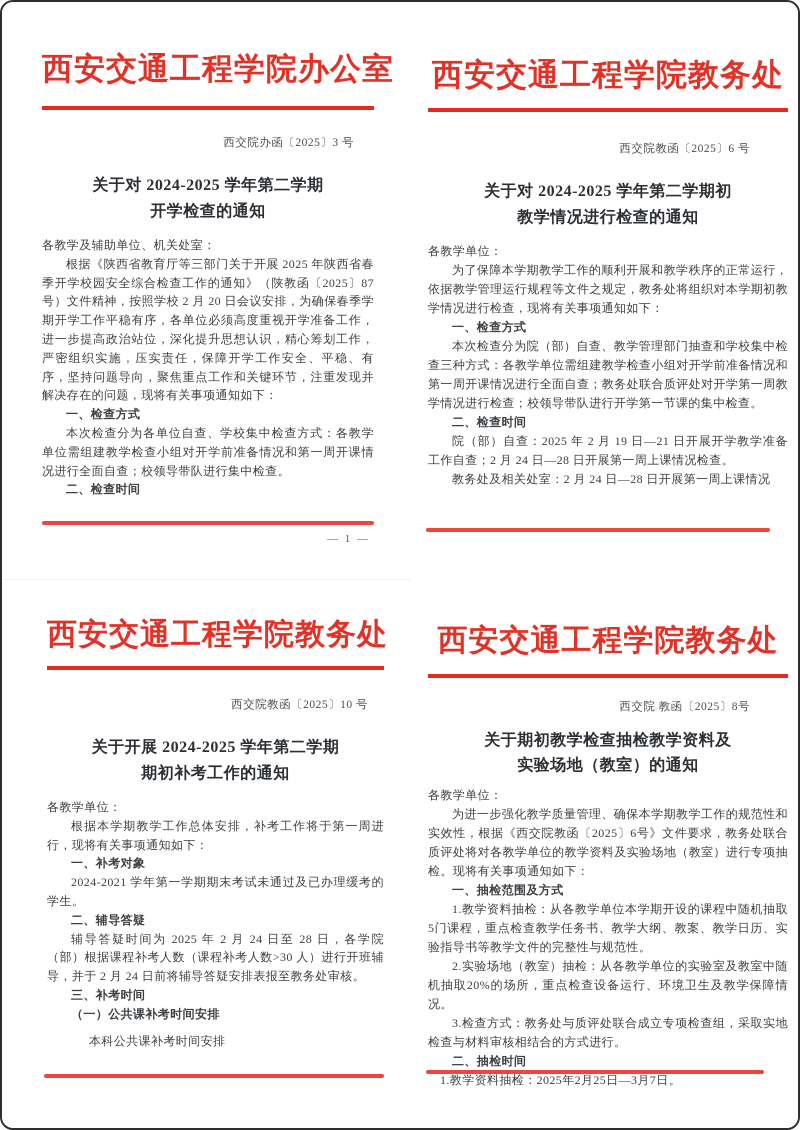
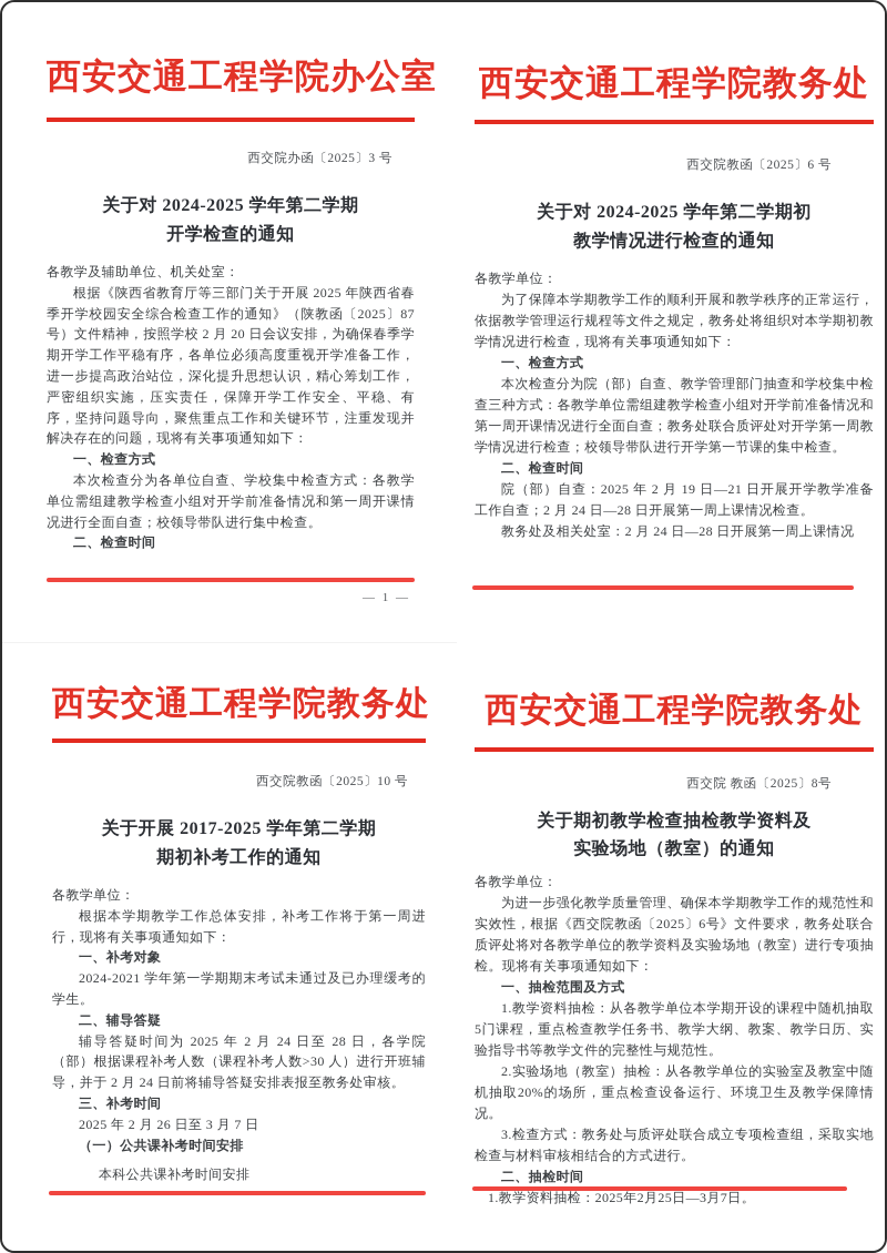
  西安交通工程学院办公室
  西交院办函〔2025〕3 号
  关于对 2024-2025 学年第二学期
  开学检查的通知
  各教学及辅助单位、机关处室：
  根据《陕西省教育厅等三部门关于开展 2025 年陕西省春季开学校园安全综合检查工作的通知》（陕教函〔2025〕87 号）文件精神，按照学校 2 月 20 日会议安排，为确保春季学期开学工作平稳有序，各单位必须高度重视开学准备工作，进一步提高政治站位，深化提升思想认识，精心筹划工作，严密组织实施，压实责任，保障开学工作安全、平稳、有序，坚持问题导向，聚焦重点工作和关键环节，注重发现并解决存在的问题，现将有关事项通知如下：
  一、检查方式
  本次检查分为各单位自查、学校集中检查方式：各教学单位需组建教学检查小组对开学前准备情况和第一周开课情况进行全面自查；校领导带队进行集中检查。
  二、检查时间
  — 1 —
  西安交通工程学院教务处
  西交院教函〔2025〕6 号
  关于对 2024-2025 学年第二学期初
  教学情况进行检查的通知
  各教学单位：
  为了保障本学期教学工作的顺利开展和教学秩序的正常运行，依据教学管理运行规程等文件之规定，教务处将组织对本学期初教学情况进行检查，现将有关事项通知如下：
  一、检查方式
  本次检查分为院（部）自查、教学管理部门抽查和学校集中检查三种方式：各教学单位需组建教学检查小组对开学前准备情况和第一周开课情况进行全面自查；教务处联合质评处对开学第一周教学情况进行检查；校领导带队进行开学第一节课的集中检查。
  二、检查时间
  院（部）自查：2025 年 2 月 19 日—21 日开展开学教学准备工作自查；2 月 24 日—28 日开展第一周上课情况检查。
  教务处及相关处室：2 月 24 日—28 日开展第一周上课情况
  西安交通工程学院教务处
  西交院教函〔2025〕10 号
- 关于开展 2024-2025 学年第二学期
+ 关于开展 2017-2025 学年第二学期
  期初补考工作的通知
  各教学单位：
  根据本学期教学工作总体安排，补考工作将于第一周进行，现将有关事项通知如下：
  一、补考对象
  2024-2021 学年第一学期期末考试未通过及已办理缓考的学生。
  二、辅导答疑
  辅导答疑时间为 2025 年 2 月 24 日至 28 日，各学院（部）根据课程补考人数（课程补考人数>30 人）进行开班辅导，并于 2 月 24 日前将辅导答疑安排表报至教务处审核。
  三、补考时间
+ 2025 年 2 月 26 日至 3 月 7 日
  （一）公共课补考时间安排
  本科公共课补考时间安排
  西安交通工程学院教务处
  西交院 教函〔2025〕8号
  关于期初教学检查抽检教学资料及
  实验场地（教室）的通知
  各教学单位：
  为进一步强化教学质量管理、确保本学期教学工作的规范性和实效性，根据《西交院教函〔2025〕6号》文件要求，教务处联合质评处将对各教学单位的教学资料及实验场地（教室）进行专项抽检。现将有关事项通知如下：
  一、抽检范围及方式
  1.教学资料抽检：从各教学单位本学期开设的课程中随机抽取5门课程，重点检查教学任务书、教学大纲、教案、教学日历、实验指导书等教学文件的完整性与规范性。
  2.实验场地（教室）抽检：从各教学单位的实验室及教室中随机抽取20%的场所，重点检查设备运行、环境卫生及教学保障情况。
  3.检查方式：教务处与质评处联合成立专项检查组，采取实地检查与材料审核相结合的方式进行。
  二、抽检时间
  1.教学资料抽检：2025年2月25日—3月7日。
